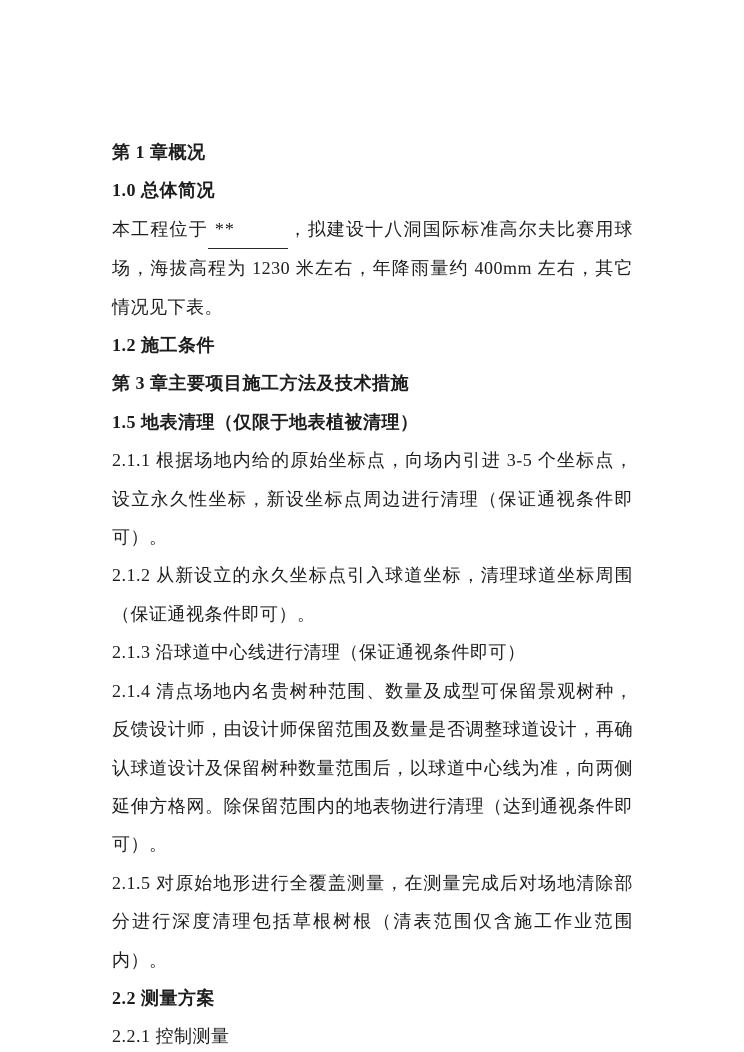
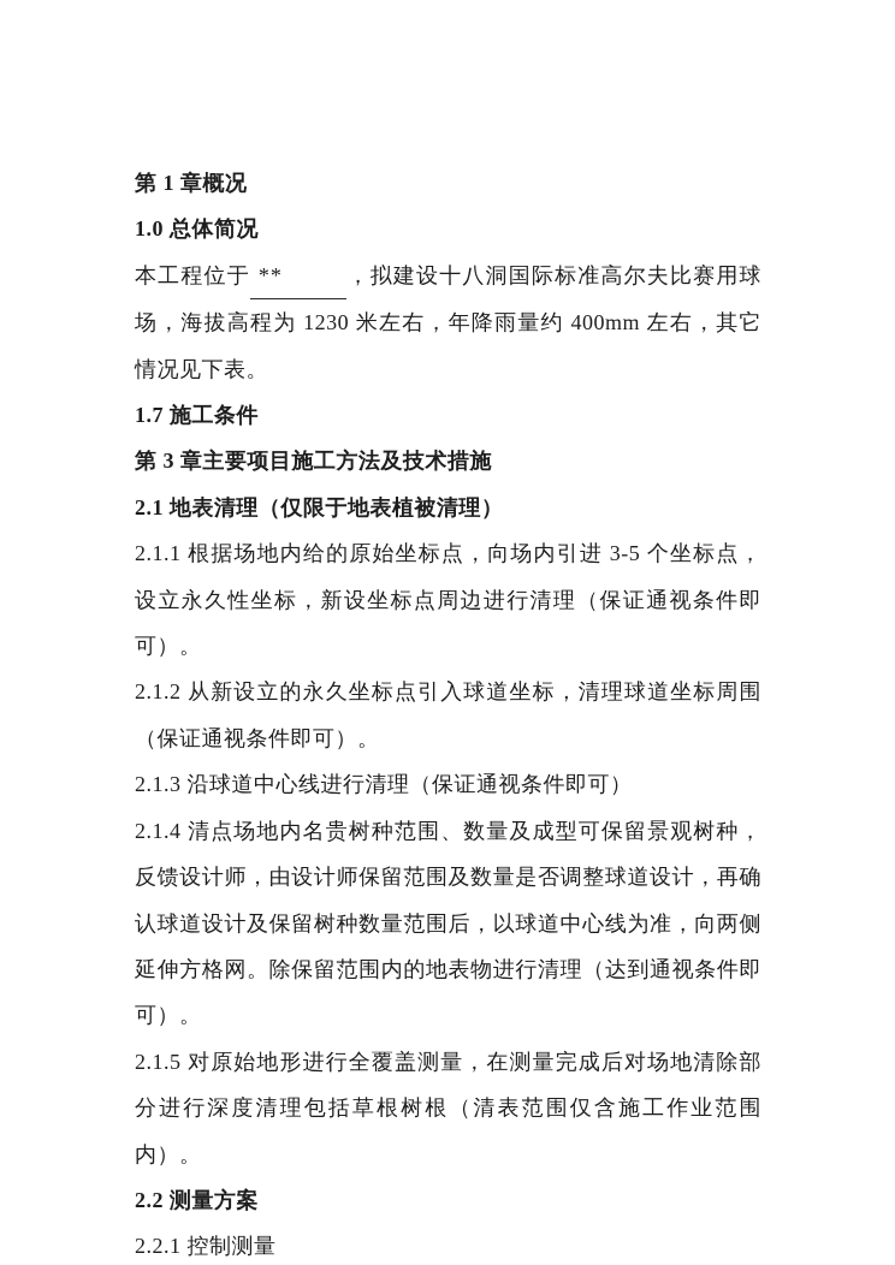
  第 1 章概况
  1.0 总体简况
  本工程位于 ** ，拟建设十八洞国际标准高尔夫比赛用球场，海拔高程为 1230 米左右，年降雨量约 400mm 左右，其它情况见下表。
- 1.2 施工条件
+ 1.7 施工条件
  第 3 章主要项目施工方法及技术措施
- 1.5 地表清理（仅限于地表植被清理）
+ 2.1 地表清理（仅限于地表植被清理）
  2.1.1 根据场地内给的原始坐标点，向场内引进 3-5 个坐标点，设立永久性坐标，新设坐标点周边进行清理（保证通视条件即可）。
  2.1.2 从新设立的永久坐标点引入球道坐标，清理球道坐标周围（保证通视条件即可）。
  2.1.3 沿球道中心线进行清理（保证通视条件即可）
  2.1.4 清点场地内名贵树种范围、数量及成型可保留景观树种，反馈设计师，由设计师保留范围及数量是否调整球道设计，再确认球道设计及保留树种数量范围后，以球道中心线为准，向两侧延伸方格网。除保留范围内的地表物进行清理（达到通视条件即可）。
  2.1.5 对原始地形进行全覆盖测量，在测量完成后对场地清除部分进行深度清理包括草根树根（清表范围仅含施工作业范围内）。
  2.2 测量方案
  2.2.1 控制测量
